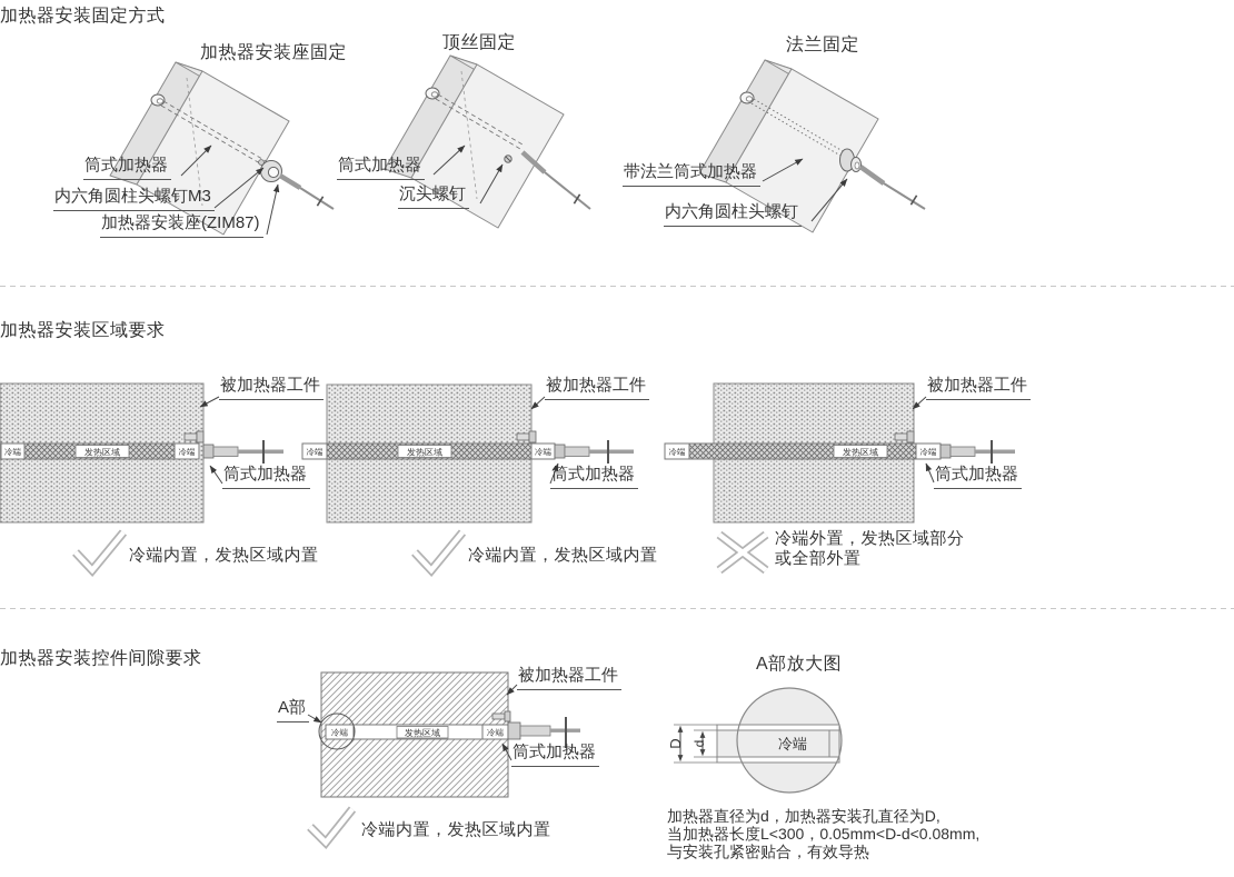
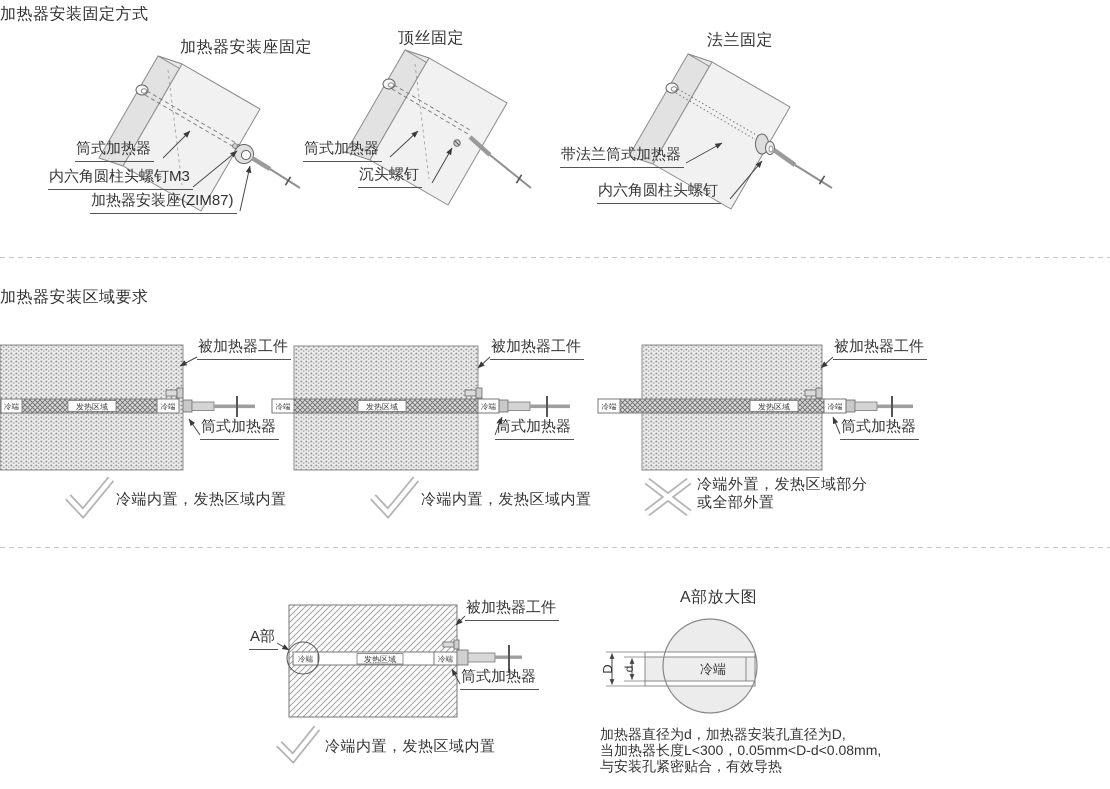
  冷端
  发热区域
  冷端
  冷端
  发热区域
  冷端
  冷端
  发热区域
  冷端
  冷端
  发热区域
  冷端
  冷端
  加热器安装固定方式
  加热器安装区域要求
- 加热器安装控件间隙要求
  加热器安装座固定
  顶丝固定
  法兰固定
  筒式加热器
  内六角圆柱头螺钉M3
  加热器安装座(ZIM87)
  筒式加热器
  沉头螺钉
  带法兰筒式加热器
  内六角圆柱头螺钉
  被加热器工件
  筒式加热器
  被加热器工件
  筒式加热器
  被加热器工件
  筒式加热器
  冷端内置，发热区域内置
  冷端内置，发热区域内置
  冷端外置，发热区域部分
  或全部外置
  A部
  被加热器工件
  筒式加热器
  冷端内置，发热区域内置
  A部放大图
  加热器直径为d，加热器安装孔直径为D,
  当加热器长度L<300，0.05mm<D-d<0.08mm,
  与安装孔紧密贴合，有效导热
